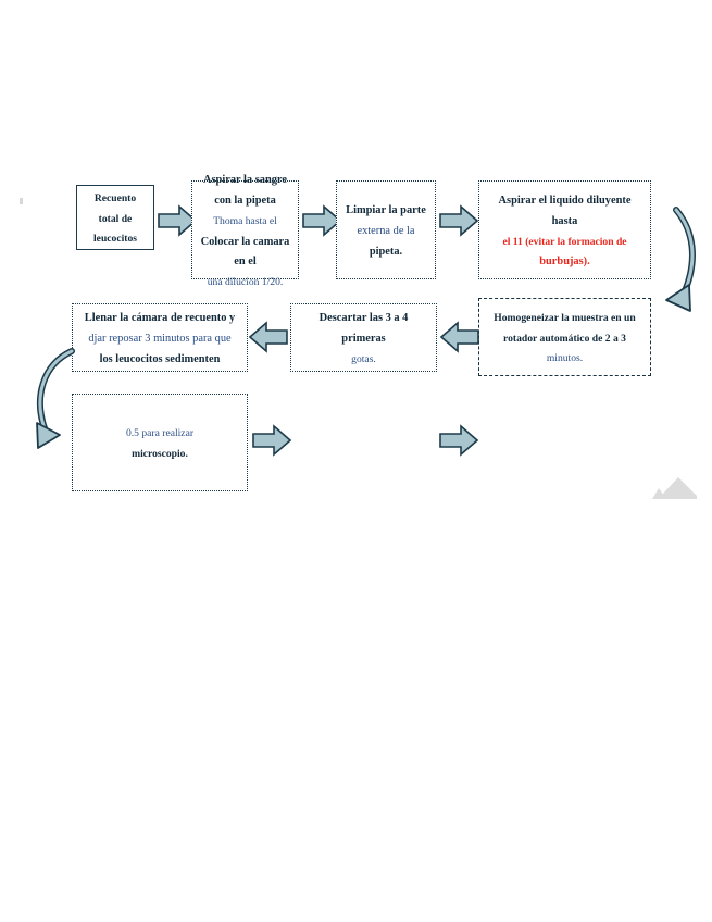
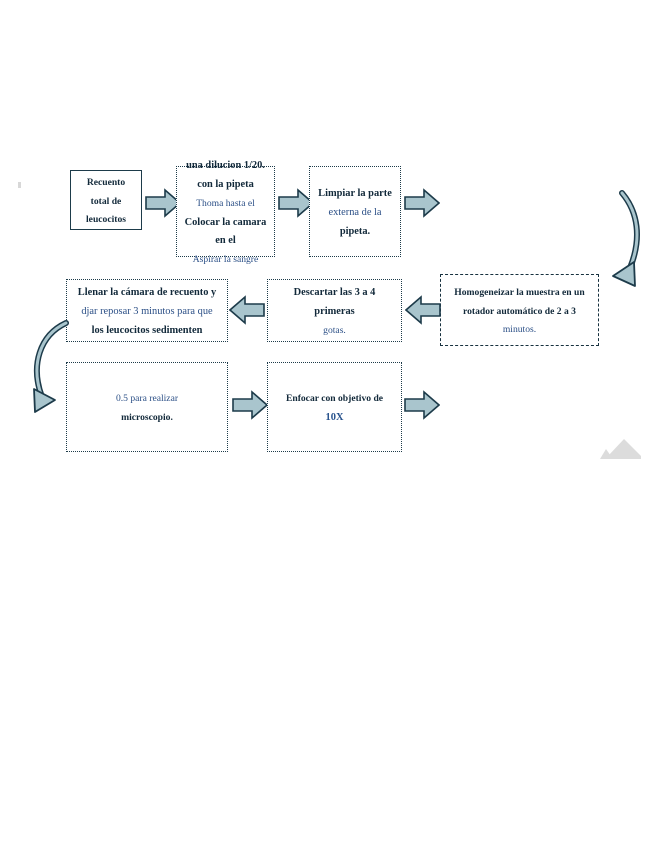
  Recuento
  total de
  leucocitos
- Aspirar la sangre
+ una dilucion 1/20.
  con la pipeta
  Thoma hasta el
  Colocar la camara en el
- una dilucion 1/20.
+ Aspirar la sangre
  Limpiar la parte
  externa de la
  pipeta.
- Aspirar el liquido diluyente hasta
- el 11 (evitar la formacion de
- burbujas).
  Homogeneizar la muestra en un
  rotador automático de 2 a 3
  minutos.
  Descartar las 3 a 4 primeras
  gotas.
  Llenar la cámara de recuento y
  djar reposar 3 minutos para que
  los leucocitos sedimenten
  0.5 para realizar
  microscopio.
+ Enfocar con objetivo de
+ 10X
